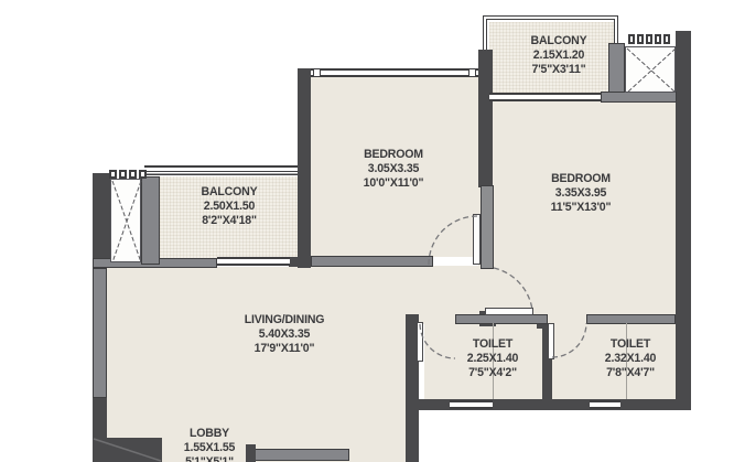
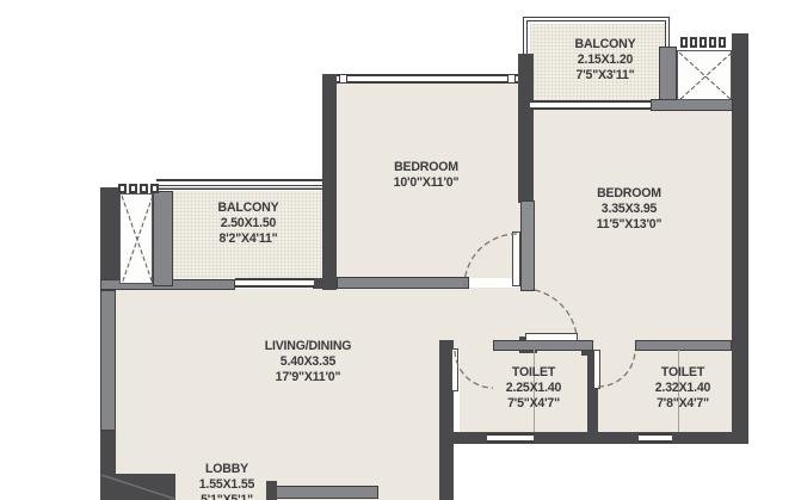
  BALCONY
  2.15X1.20
  7'5"X3'11"
  BALCONY
  2.50X1.50
- 8'2"X4'18"
+ 8'2"X4'11"
  BEDROOM
- 3.05X3.35
  10'0"X11'0"
  BEDROOM
  3.35X3.95
  11'5"X13'0"
  LIVING/DINING
  5.40X3.35
  17'9"X11'0"
  TOILET
  2.25X1.40
- 7'5"X4'2"
+ 7'5"X4'7"
  TOILET
  2.32X1.40
  7'8"X4'7"
  LOBBY
  1.55X1.55
